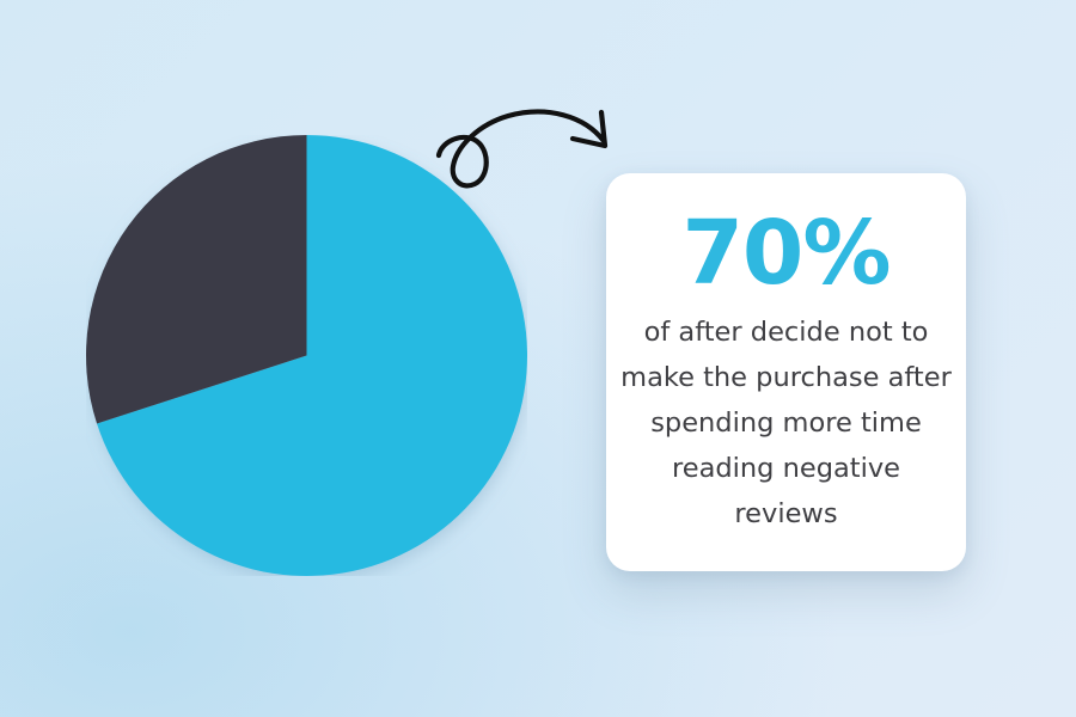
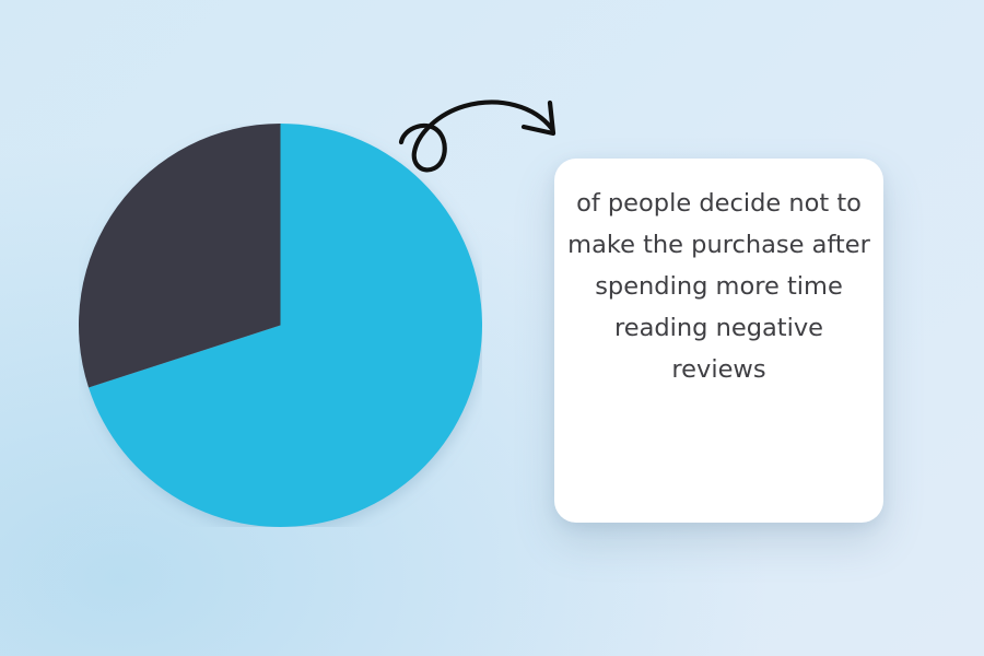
- 70%
- of after decide not to make the purchase after spending more time reading negative reviews
+ of people decide not to make the purchase after spending more time reading negative reviews
